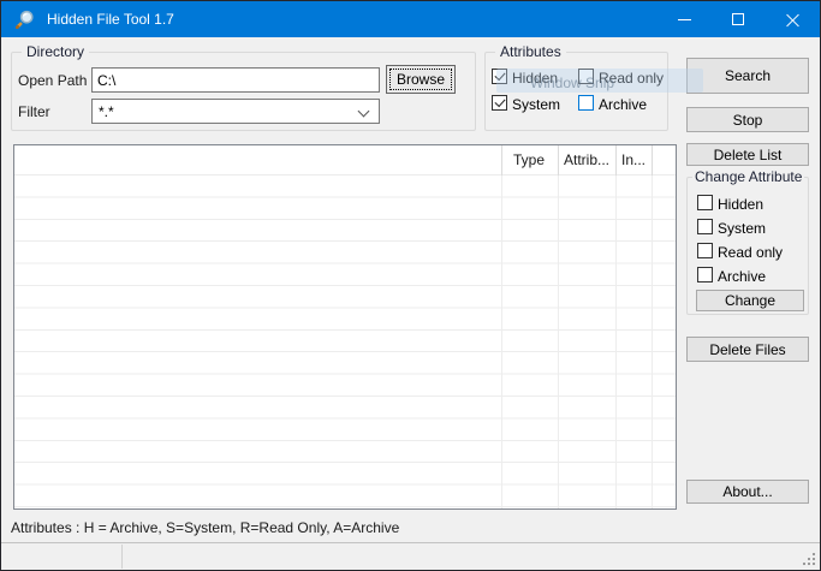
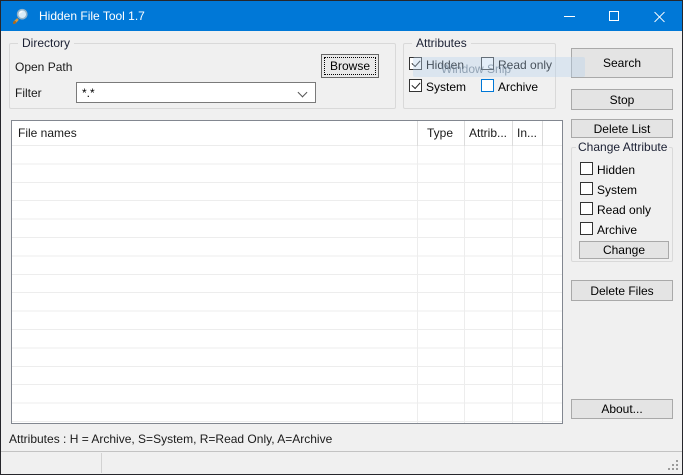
  Hidden File Tool 1.7
  Directory
  Open Path
- C:\
  Browse
  Filter
  *.*
  Attributes
  Hidden
  Read only
  System
  Archive
  Search
  Stop
  Delete List
  Change Attribute
  Hidden
  System
  Read only
  Archive
  Change
  Delete Files
  About...
+ File names
  Type
  Attrib...
  In...
  Attributes : H = Archive, S=System, R=Read Only, A=Archive
  Window Snip
